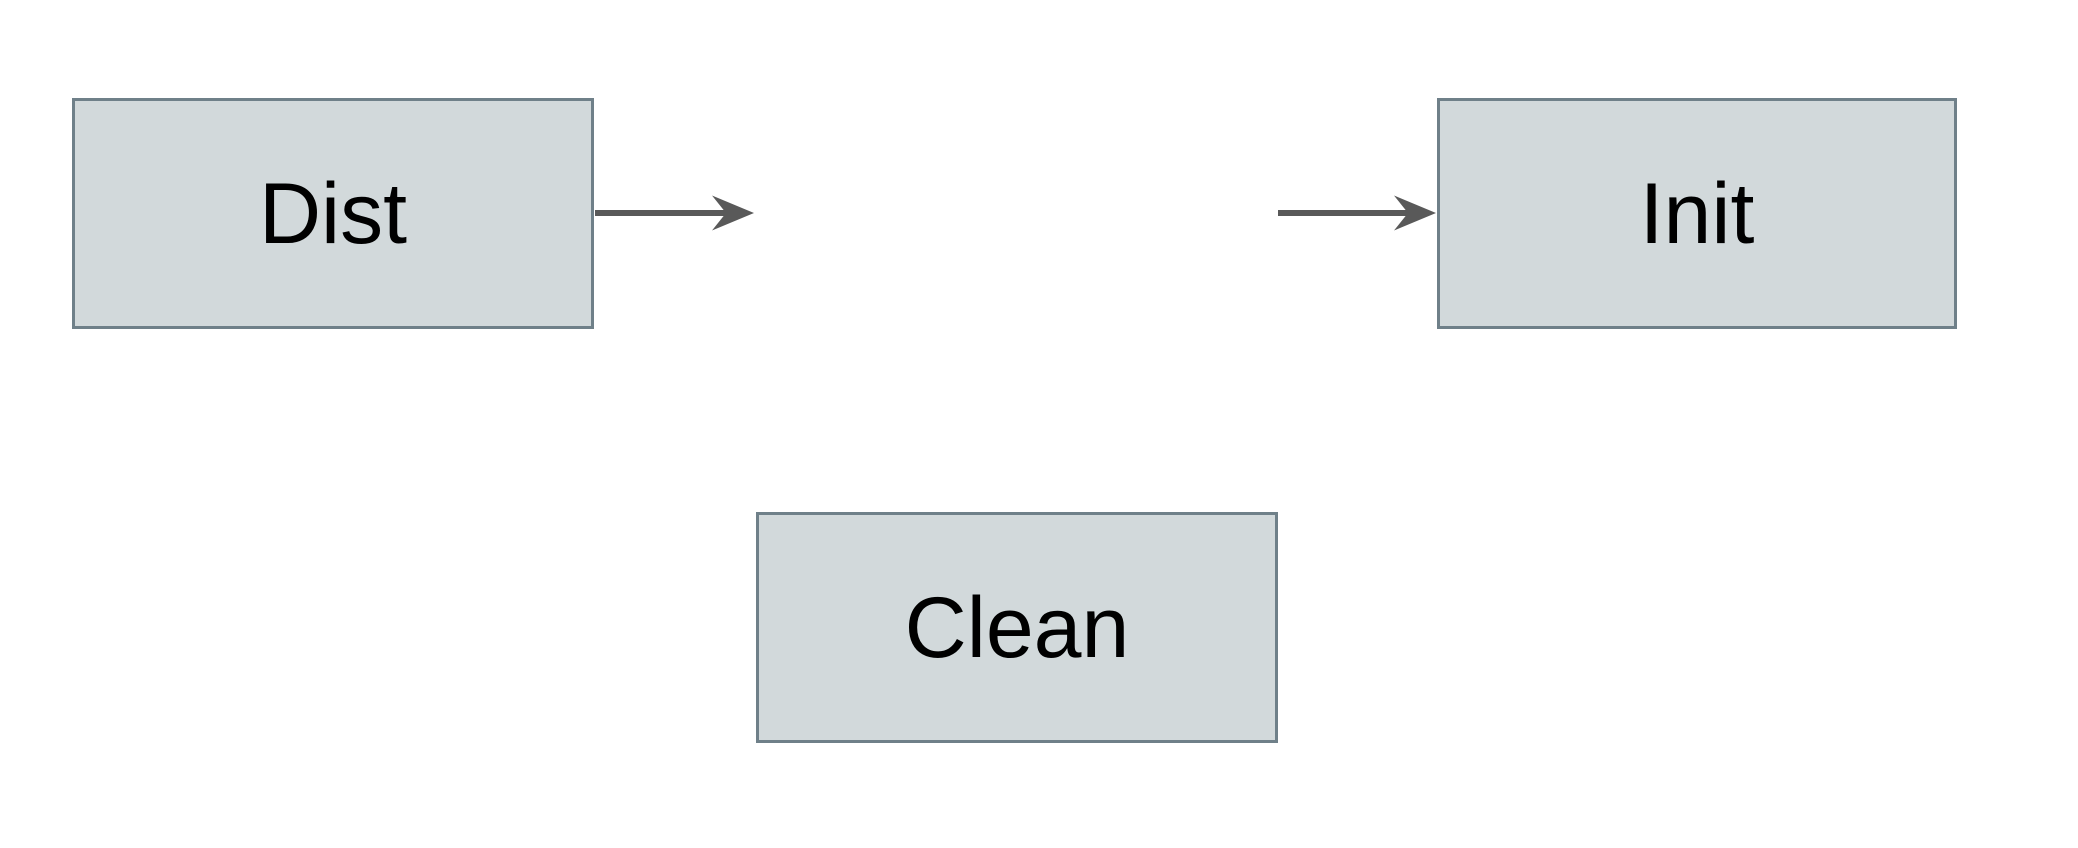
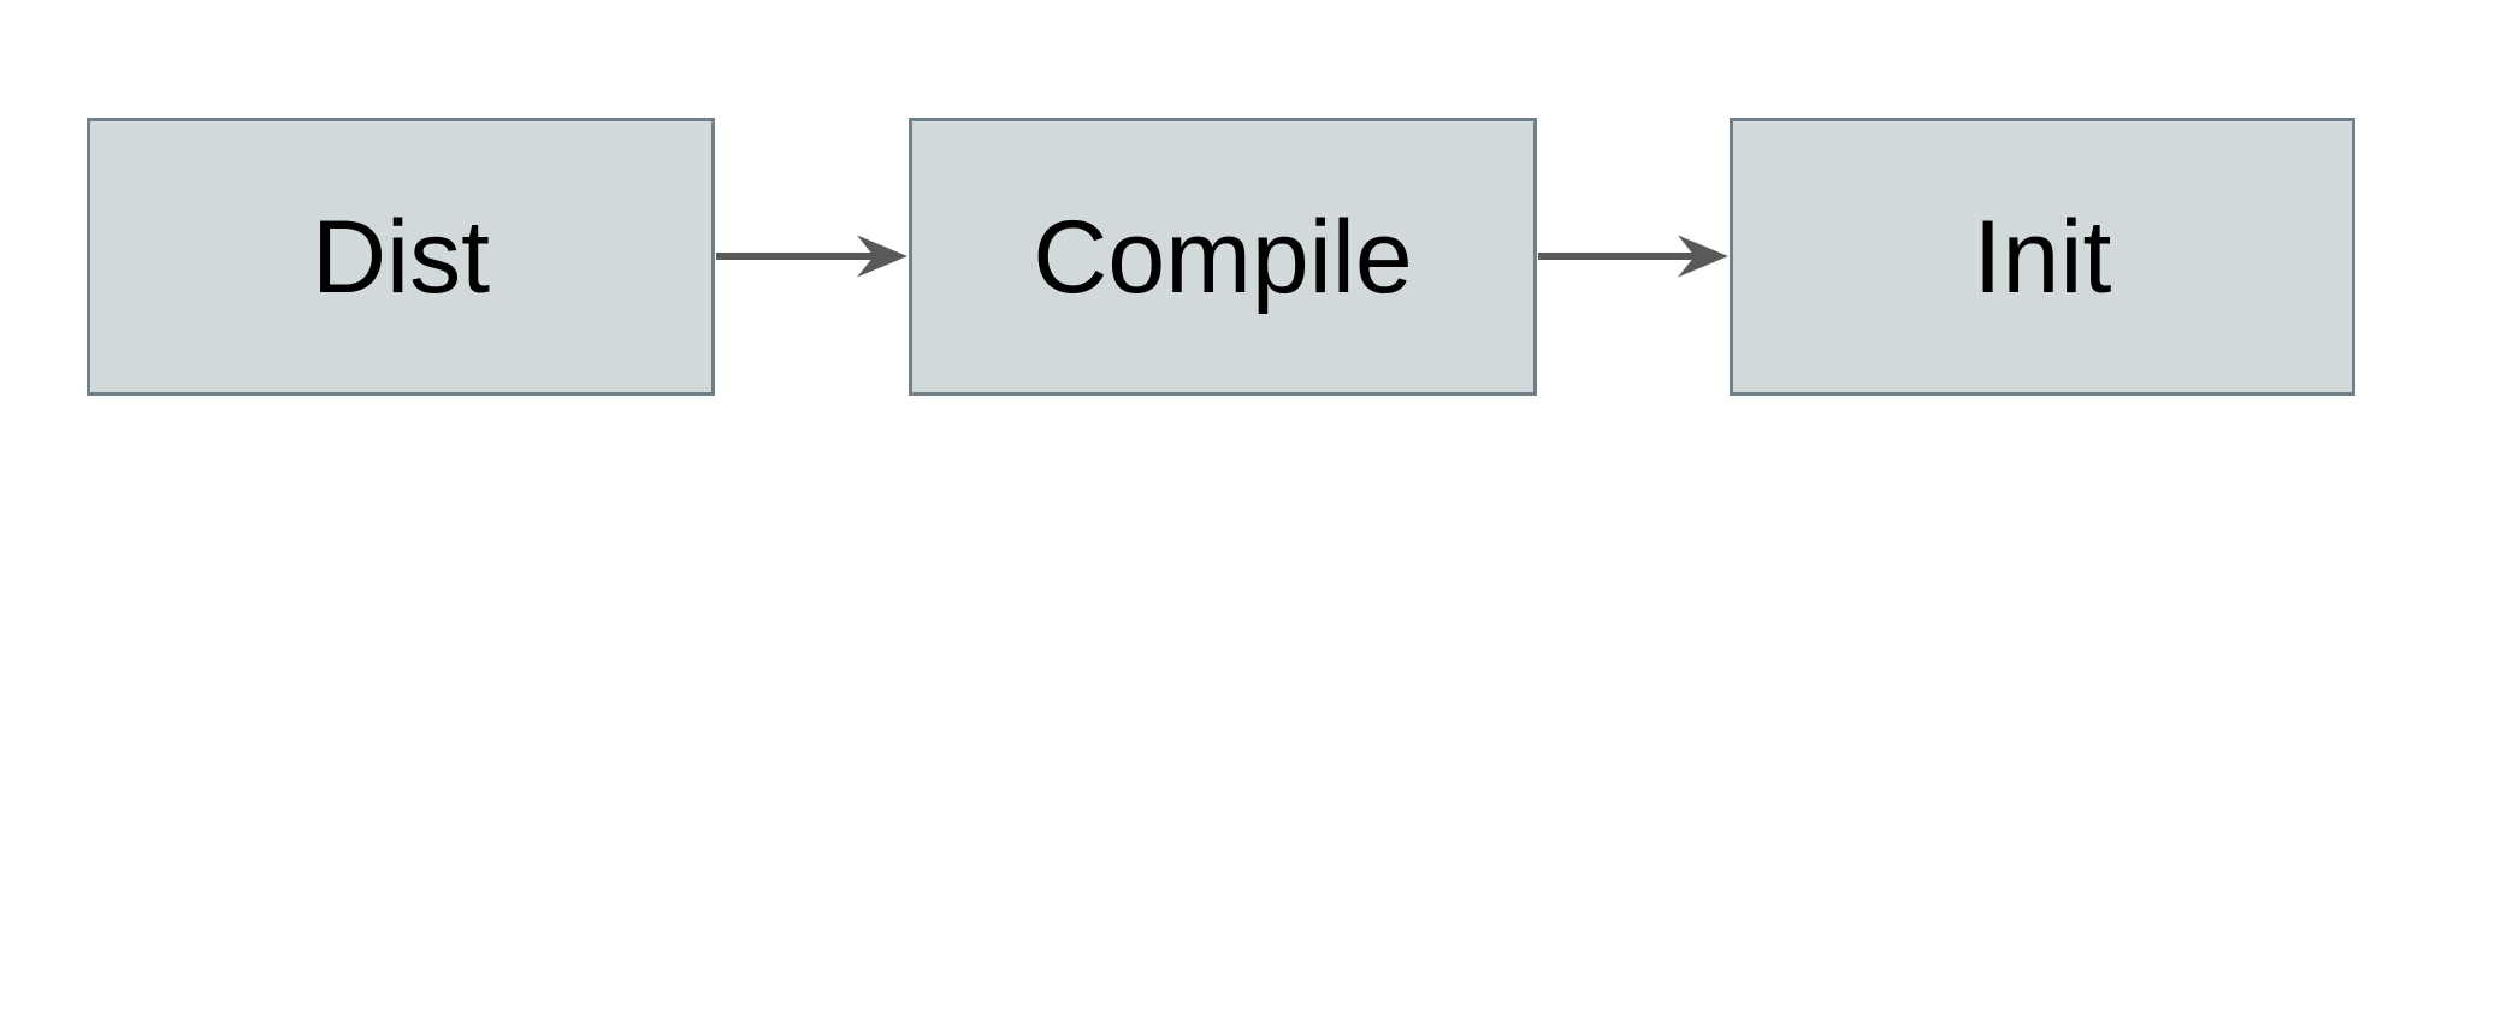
  Dist
+ Compile
  Init
- Clean
